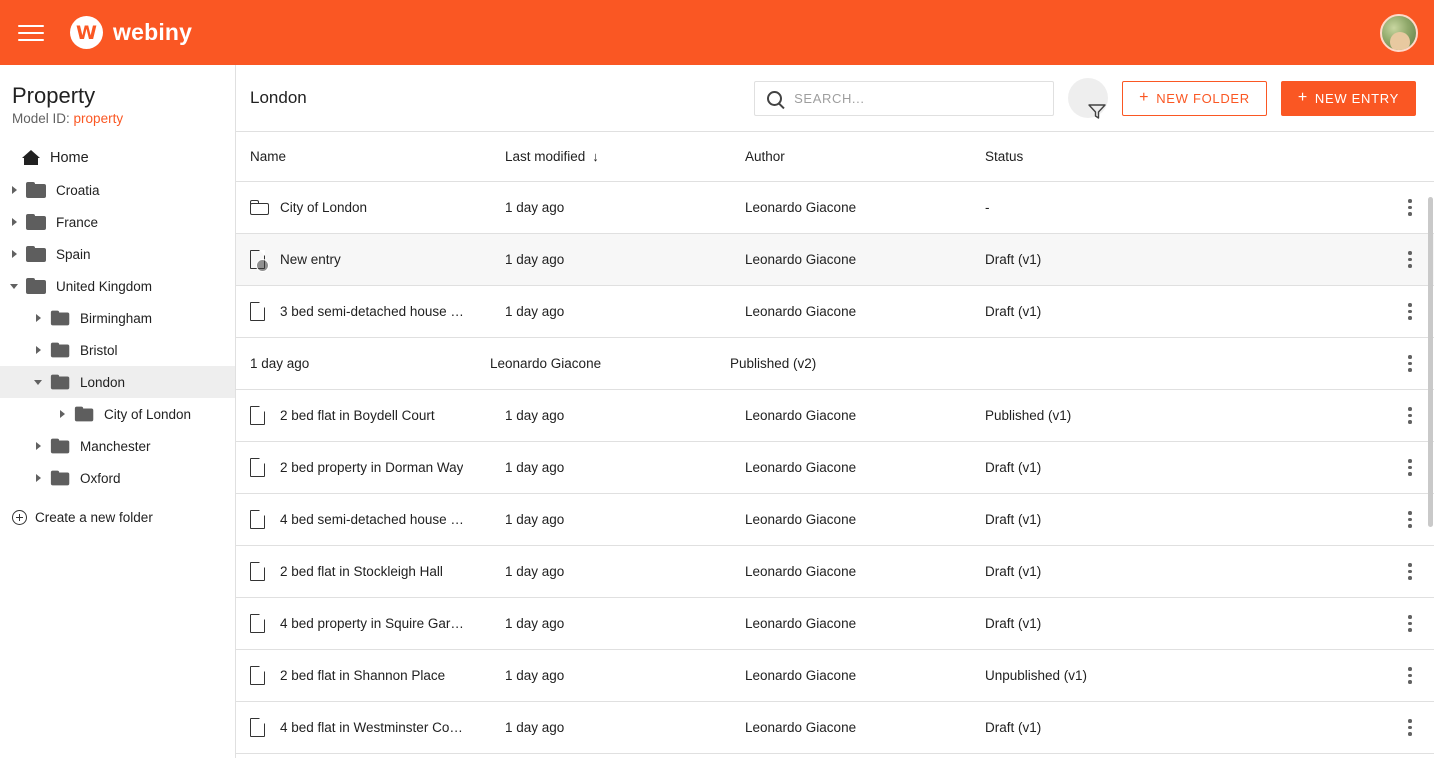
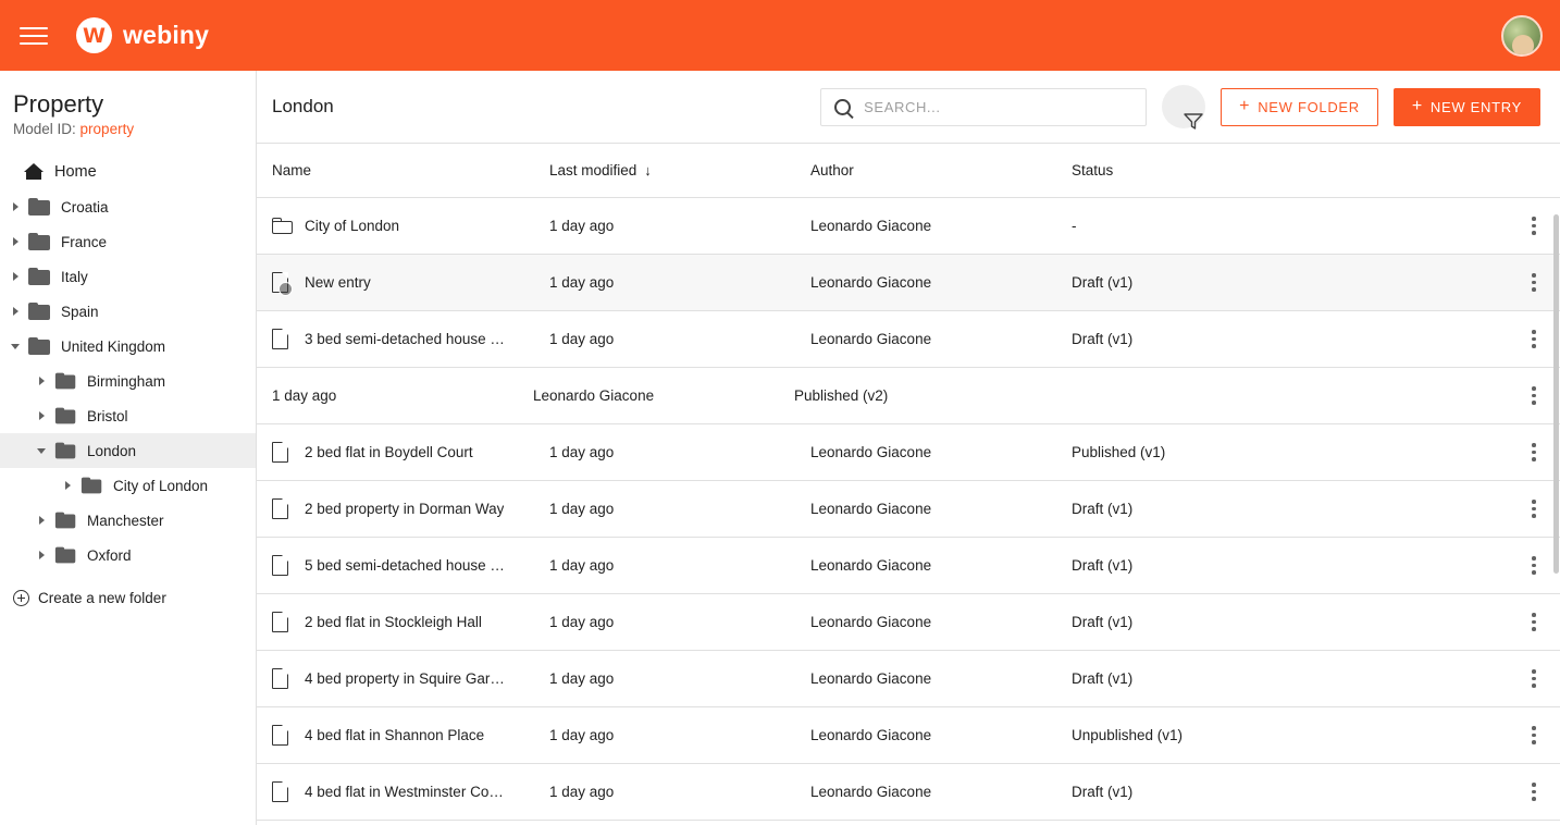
  W
  webiny
  Property
  Model ID: property
  Home
  Croatia
  France
+ Italy
  Spain
  United Kingdom
  Birmingham
  Bristol
  London
  City of London
  Manchester
  Oxford
  Create a new folder
  London
  SEARCH...
  +
  NEW FOLDER
  +
  NEW ENTRY
  Name
  Last modified
  ↓
  Author
  Status
  City of London
  1 day ago
  Leonardo Giacone
  -
  New entry
  1 day ago
  Leonardo Giacone
  Draft (v1)
  3 bed semi-detached house …
  1 day ago
  Leonardo Giacone
  Draft (v1)
  1 day ago
  Leonardo Giacone
  Published (v2)
  2 bed flat in Boydell Court
  1 day ago
  Leonardo Giacone
  Published (v1)
  2 bed property in Dorman Way
  1 day ago
  Leonardo Giacone
  Draft (v1)
- 4 bed semi-detached house …
+ 5 bed semi-detached house …
  1 day ago
  Leonardo Giacone
  Draft (v1)
  2 bed flat in Stockleigh Hall
  1 day ago
  Leonardo Giacone
  Draft (v1)
  4 bed property in Squire Gar…
  1 day ago
  Leonardo Giacone
  Draft (v1)
- 2 bed flat in Shannon Place
+ 4 bed flat in Shannon Place
  1 day ago
  Leonardo Giacone
  Unpublished (v1)
  4 bed flat in Westminster Co…
  1 day ago
  Leonardo Giacone
  Draft (v1)
